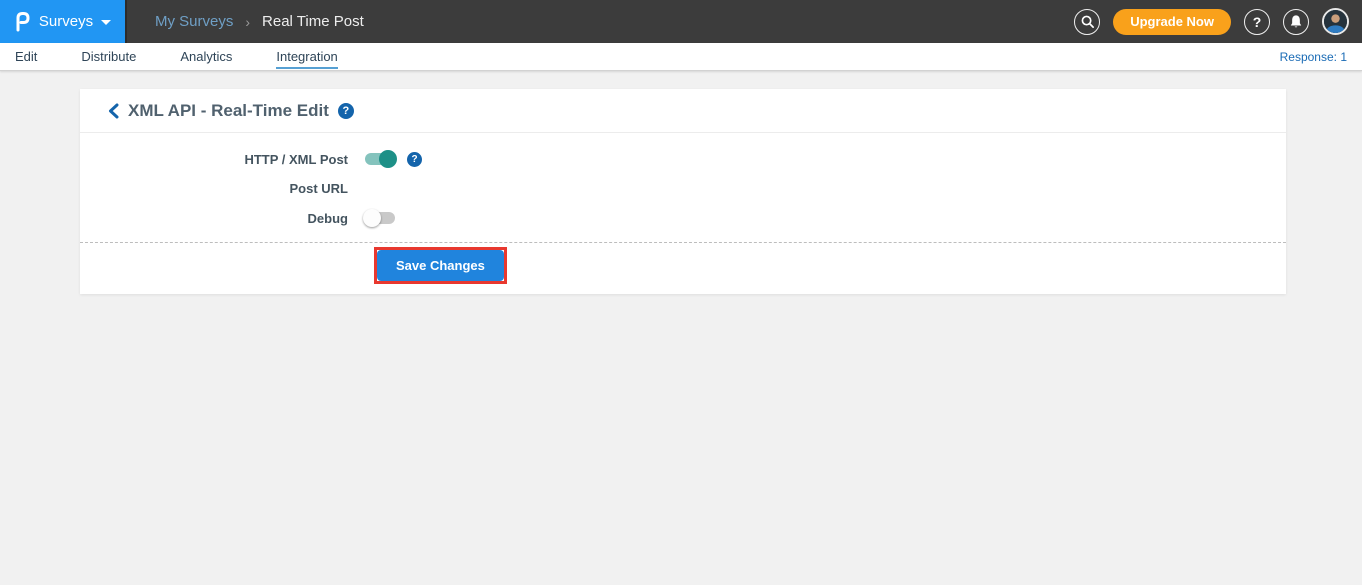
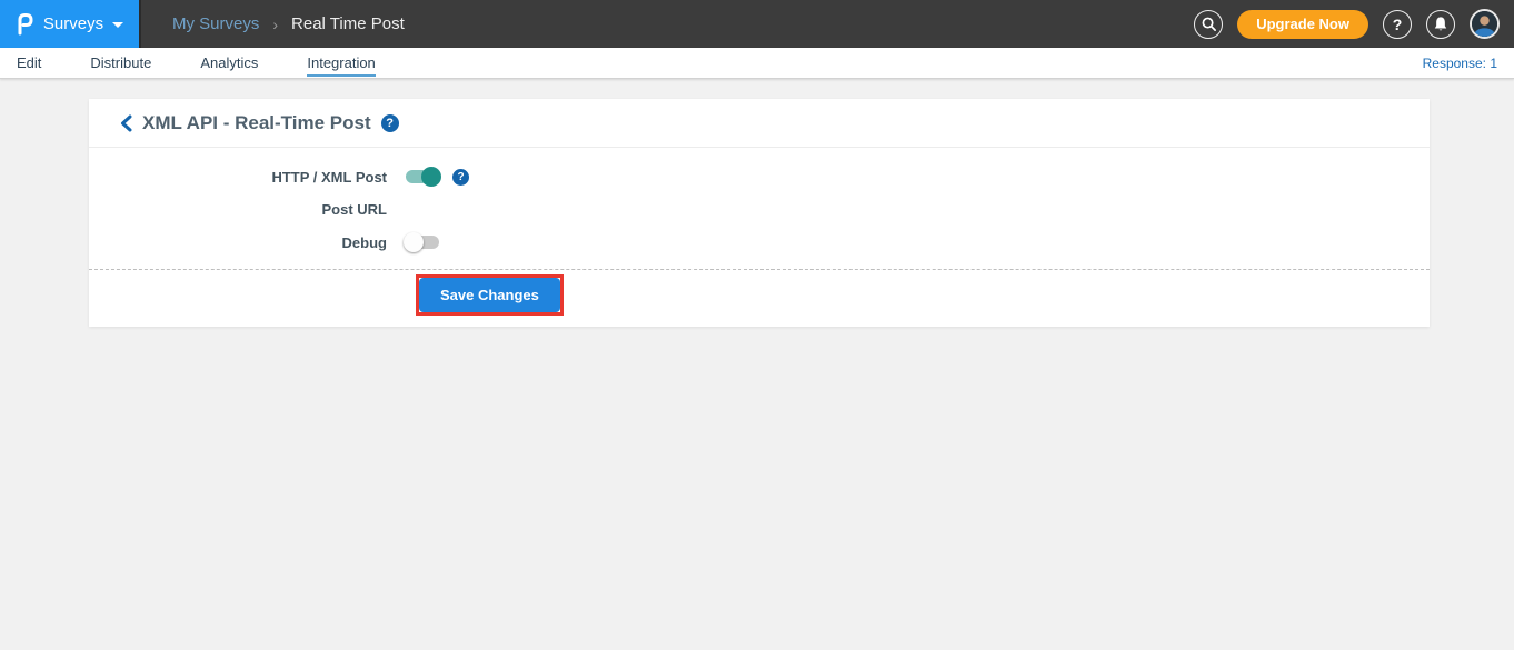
  Surveys
  My Surveys
  ›
  Real Time Post
  Upgrade Now
  ?
  Edit
  Distribute
  Analytics
  Integration
  Response: 1
- XML API - Real-Time Edit
+ XML API - Real-Time Post
  ?
  HTTP / XML Post
  ?
  Post URL
  Debug
  Save Changes
